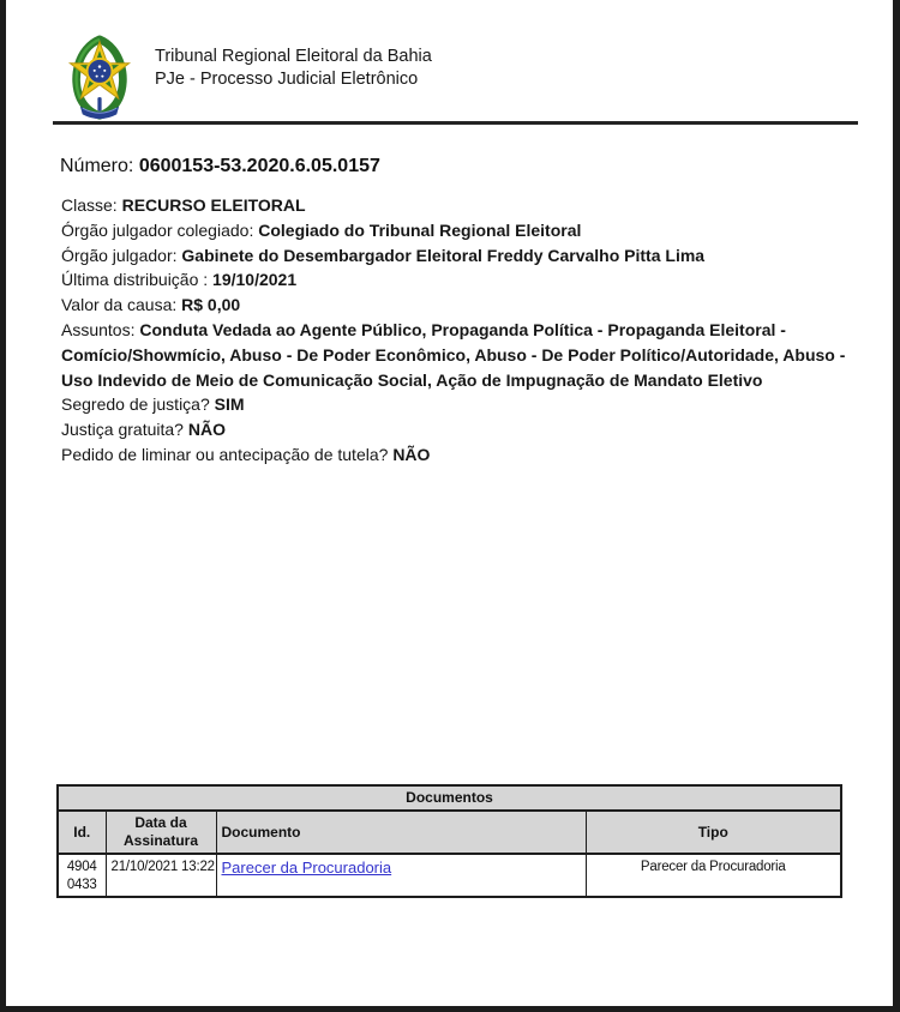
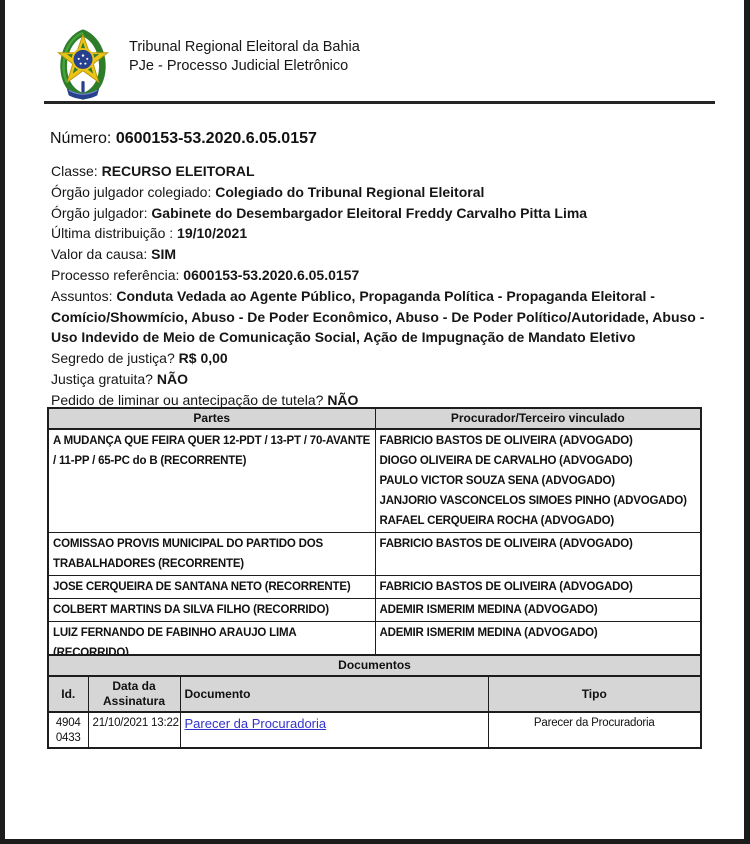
  Tribunal Regional Eleitoral da Bahia
  PJe - Processo Judicial Eletrônico
  Número: 0600153-53.2020.6.05.0157
  Classe: RECURSO ELEITORAL
  Órgão julgador colegiado: Colegiado do Tribunal Regional Eleitoral
  Órgão julgador: Gabinete do Desembargador Eleitoral Freddy Carvalho Pitta Lima
  Última distribuição : 19/10/2021
- Valor da causa: R$ 0,00
+ Valor da causa: SIM
+ Processo referência: 0600153-53.2020.6.05.0157
  Assuntos: Conduta Vedada ao Agente Público, Propaganda Política - Propaganda Eleitoral - Comício/Showmício, Abuso - De Poder Econômico, Abuso - De Poder Político/Autoridade, Abuso - Uso Indevido de Meio de Comunicação Social, Ação de Impugnação de Mandato Eletivo
- Segredo de justiça? SIM
+ Segredo de justiça? R$ 0,00
  Justiça gratuita? NÃO
  Pedido de liminar ou antecipação de tutela? NÃO
+ Partes	Procurador/Terceiro vinculado
+ A MUDANÇA QUE FEIRA QUER 12-PDT / 13-PT / 70-AVANTE / 11-PP / 65-PC do B (RECORRENTE)	FABRICIO BASTOS DE OLIVEIRA (ADVOGADO) DIOGO OLIVEIRA DE CARVALHO (ADVOGADO) PAULO VICTOR SOUZA SENA (ADVOGADO) JANJORIO VASCONCELOS SIMOES PINHO (ADVOGADO) RAFAEL CERQUEIRA ROCHA (ADVOGADO)
+ COMISSAO PROVIS MUNICIPAL DO PARTIDO DOS TRABALHADORES (RECORRENTE)	FABRICIO BASTOS DE OLIVEIRA (ADVOGADO)
+ JOSE CERQUEIRA DE SANTANA NETO (RECORRENTE)	FABRICIO BASTOS DE OLIVEIRA (ADVOGADO)
+ COLBERT MARTINS DA SILVA FILHO (RECORRIDO)	ADEMIR ISMERIM MEDINA (ADVOGADO)
+ LUIZ FERNANDO DE FABINHO ARAUJO LIMA (RECORRIDO)	ADEMIR ISMERIM MEDINA (ADVOGADO)
  Documentos
  Id.	Data da Assinatura	Documento	Tipo
  49040433	21/10/2021 13:22	Parecer da Procuradoria	Parecer da Procuradoria
